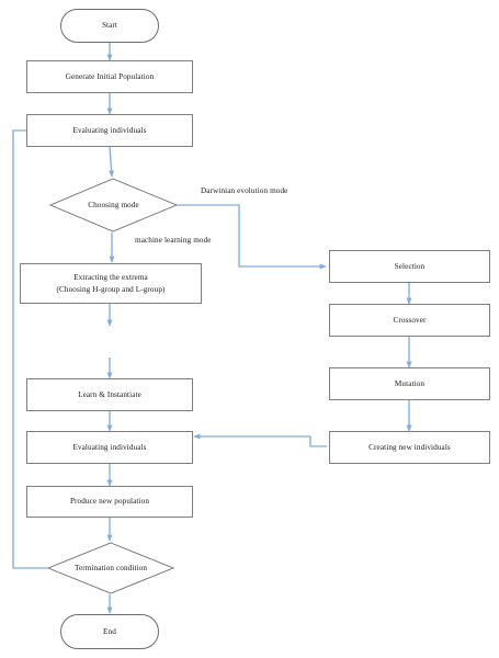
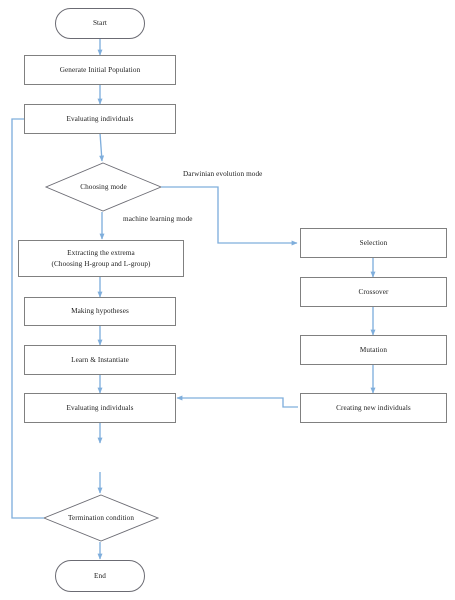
  Start
  Generate Initial Population
  Evaluating individuals
  Choosing mode
  Darwinian evolution mode
  machine learning mode
  Extracting the extrema
  (Choosing H-group and L-group)
+ Making hypotheses
  Learn & Instantiate
  Evaluating individuals
- Produce new population
  Termination condition
  End
  Selection
  Crossover
  Mutation
  Creating new individuals
